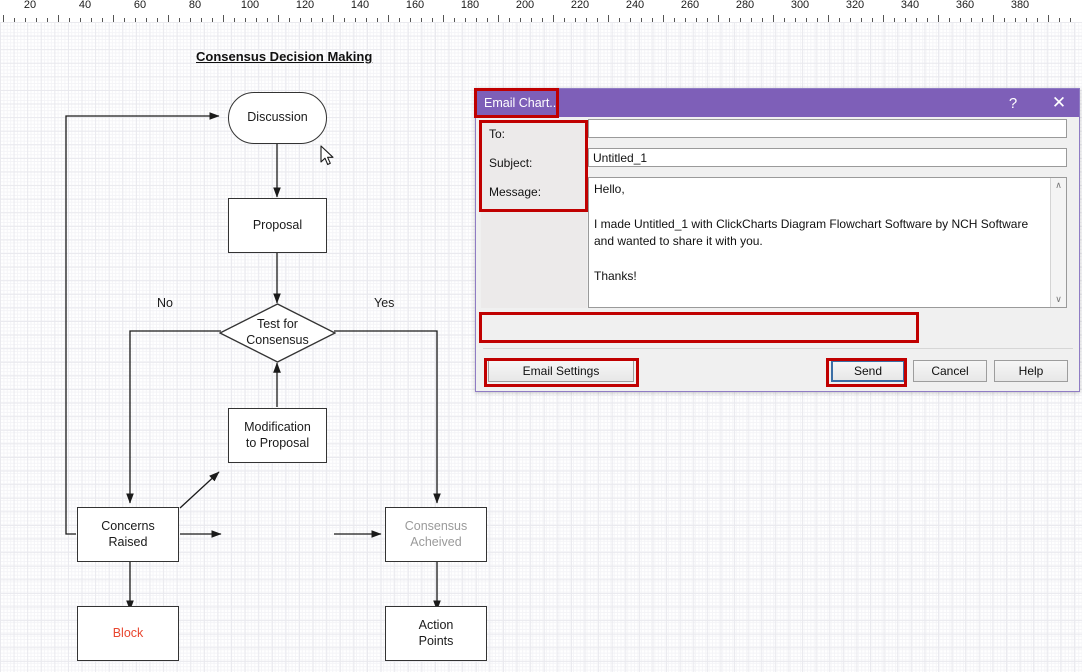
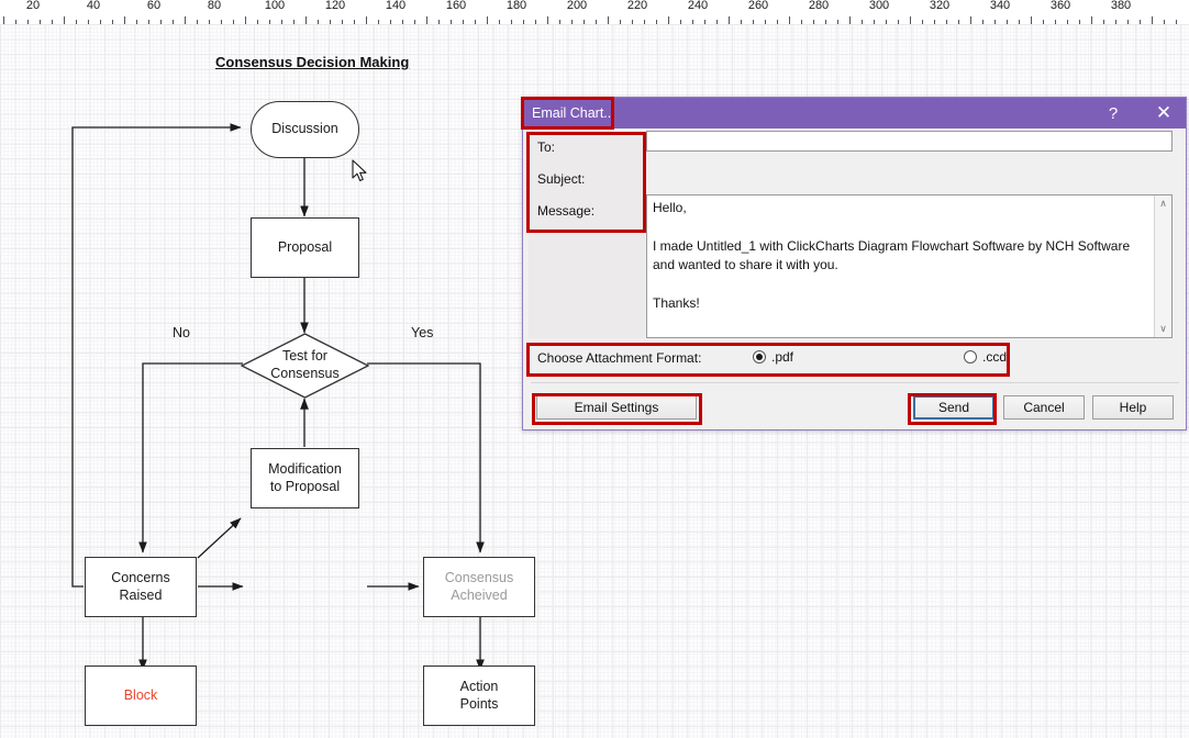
  20
  40
  60
  80
  100
  120
  140
  160
  180
  200
  220
  240
  260
  280
  300
  320
  340
  360
  380
  Consensus Decision Making
  Discussion
  Proposal
  Test for
  Consensus
  Modification
  to Proposal
  Concerns
  Raised
  Consensus
  Acheived
  Block
  Action
  Points
  No
  Yes
  Email Chart...
  ?
  ✕
  To:
  Subject:
  Message:
- Untitled_1
  Hello,
  I made Untitled_1 with ClickCharts Diagram Flowchart Software by NCH Software and wanted to share it with you.
  Thanks!
  ∧
  ∨
+ Choose Attachment Format:
+ .pdf
+ .ccd
  Email Settings
  Send
  Cancel
  Help
